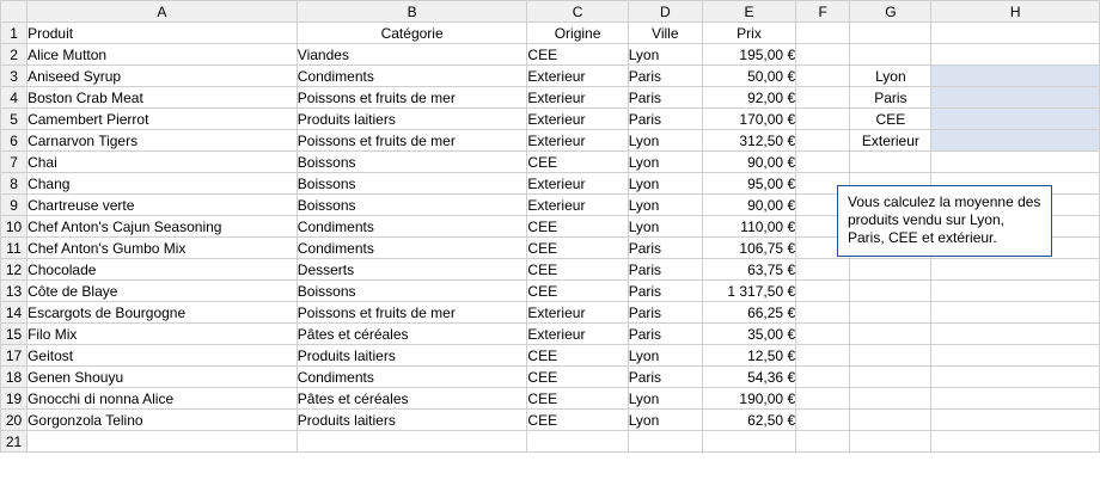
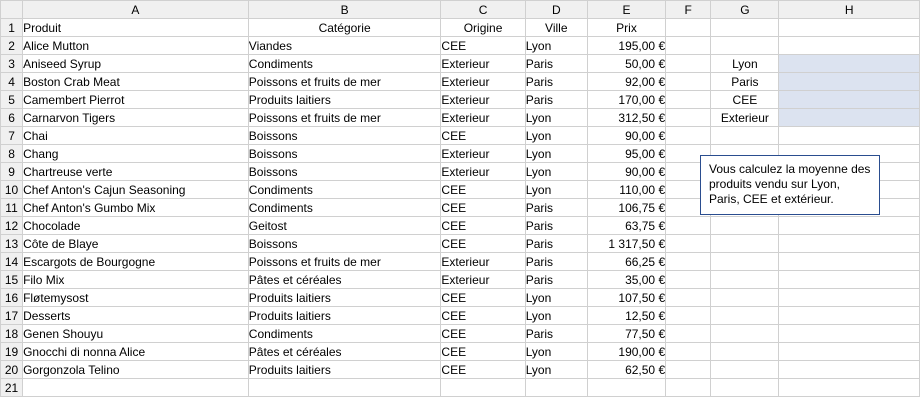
  	A	B	C	D	E	F	G	H
  1	Produit	Catégorie	Origine	Ville	Prix
  2	Alice Mutton	Viandes	CEE	Lyon	195,00 €
  3	Aniseed Syrup	Condiments	Exterieur	Paris	50,00 €		Lyon
  4	Boston Crab Meat	Poissons et fruits de mer	Exterieur	Paris	92,00 €		Paris
  5	Camembert Pierrot	Produits laitiers	Exterieur	Paris	170,00 €		CEE
  6	Carnarvon Tigers	Poissons et fruits de mer	Exterieur	Lyon	312,50 €		Exterieur
  7	Chai	Boissons	CEE	Lyon	90,00 €
  8	Chang	Boissons	Exterieur	Lyon	95,00 €
  9	Chartreuse verte	Boissons	Exterieur	Lyon	90,00 €
  10	Chef Anton's Cajun Seasoning	Condiments	CEE	Lyon	110,00 €
  11	Chef Anton's Gumbo Mix	Condiments	CEE	Paris	106,75 €
- 12	Chocolade	Desserts	CEE	Paris	63,75 €
+ 12	Chocolade	Geitost	CEE	Paris	63,75 €
  13	Côte de Blaye	Boissons	CEE	Paris	1 317,50 €
  14	Escargots de Bourgogne	Poissons et fruits de mer	Exterieur	Paris	66,25 €
  15	Filo Mix	Pâtes et céréales	Exterieur	Paris	35,00 €
+ 16	Fløtemysost	Produits laitiers	CEE	Lyon	107,50 €
- 17	Geitost	Produits laitiers	CEE	Lyon	12,50 €
+ 17	Desserts	Produits laitiers	CEE	Lyon	12,50 €
- 18	Genen Shouyu	Condiments	CEE	Paris	54,36 €
+ 18	Genen Shouyu	Condiments	CEE	Paris	77,50 €
  19	Gnocchi di nonna Alice	Pâtes et céréales	CEE	Lyon	190,00 €
  20	Gorgonzola Telino	Produits laitiers	CEE	Lyon	62,50 €
  21
  Vous calculez la moyenne des produits vendu sur Lyon, Paris, CEE et extérieur.
